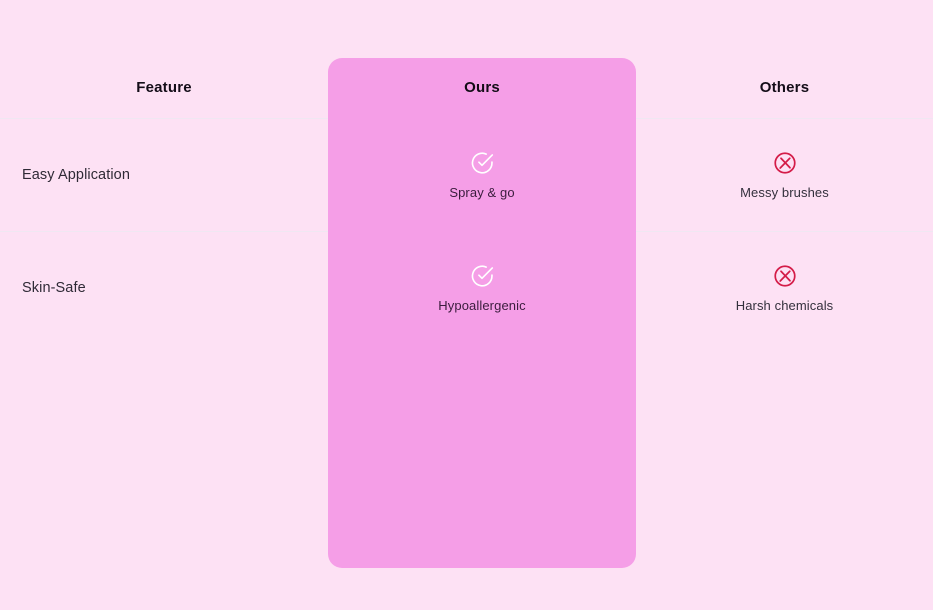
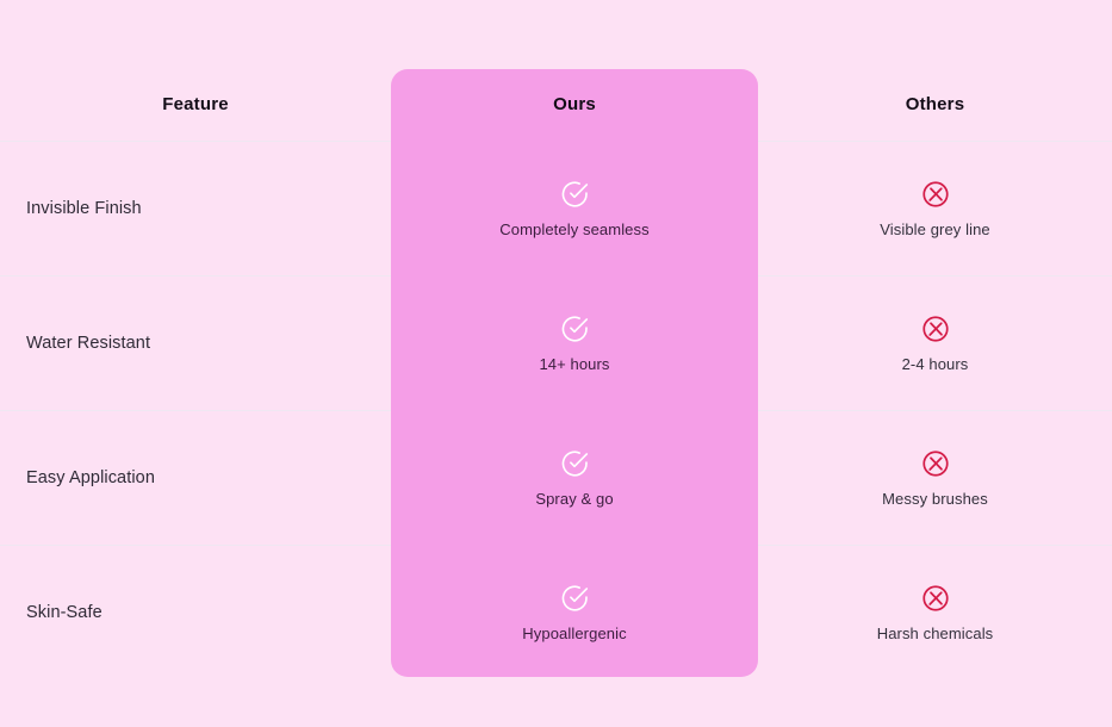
  Feature	Ours	Others
+ Invisible Finish	Completely seamless	Visible grey line
+ Water Resistant	14+ hours	2-4 hours
  Easy Application	Spray & go	Messy brushes
  Skin-Safe	Hypoallergenic	Harsh chemicals
